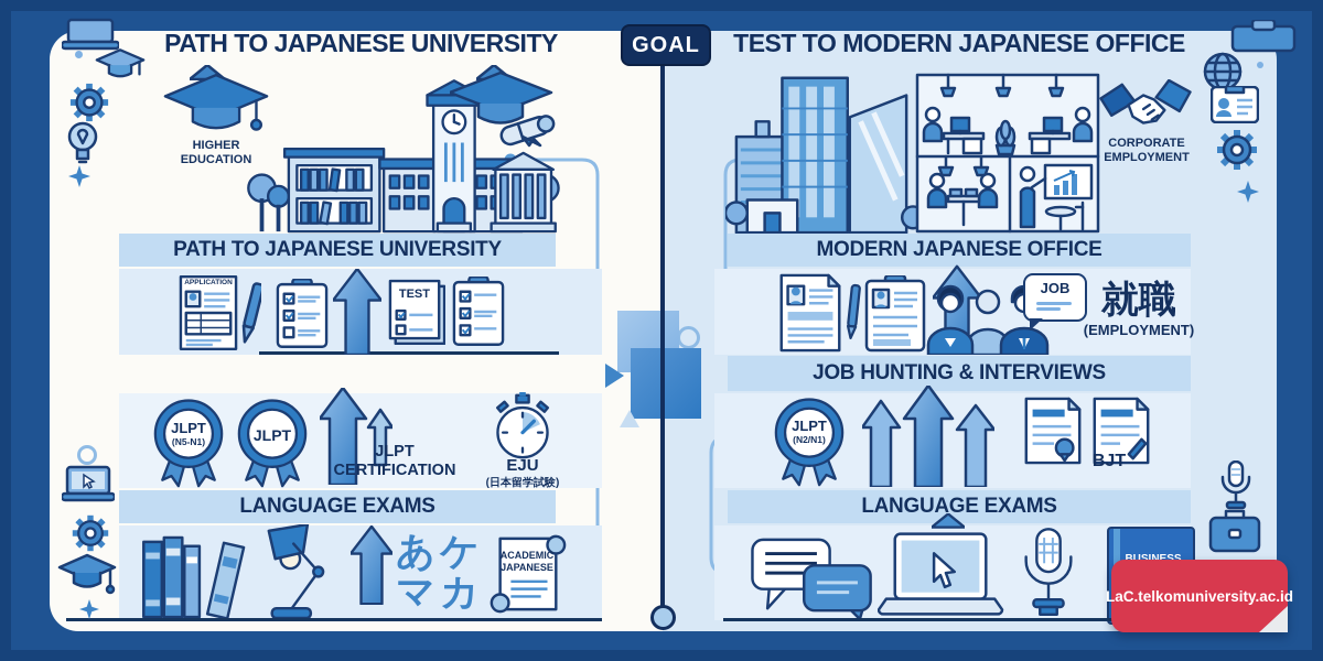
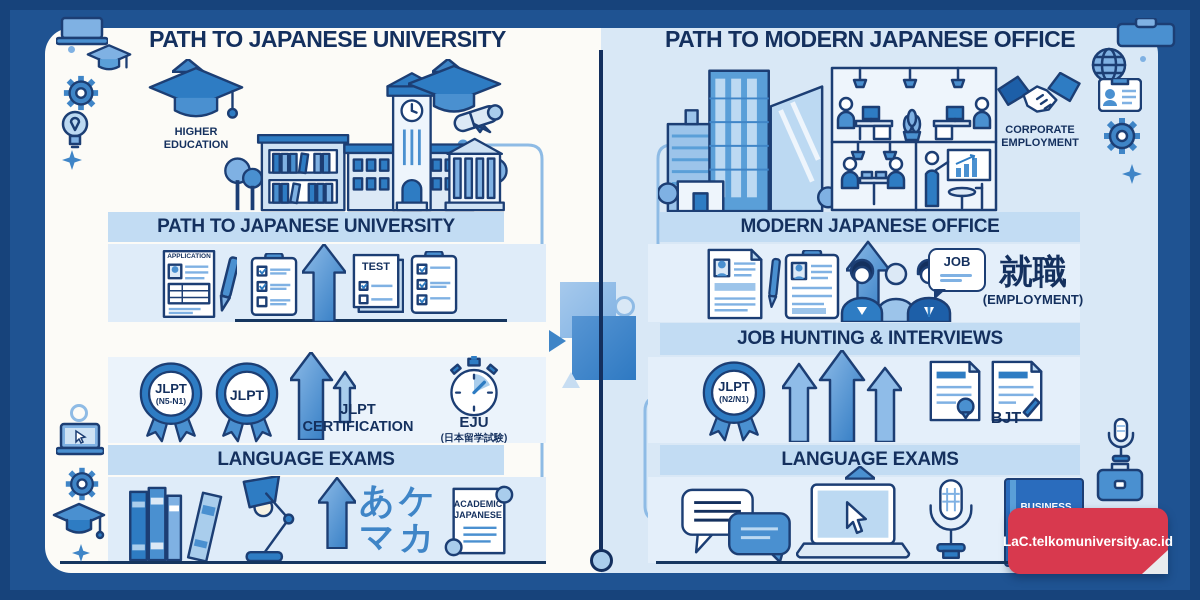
  PATH TO JAPANESE UNIVERSITY
  HIGHER EDUCATION
  PATH TO JAPANESE UNIVERSITY
  TEST
  JLPT
  (N5-N1)
  JLPT
  JLPT CERTIFICATION
  EJU
  (日本留学試験)
  LANGUAGE EXAMS
  あケ
  マカ
  ACADEMIC JAPANESE
- TEST TO MODERN JAPANESE OFFICE
+ PATH TO MODERN JAPANESE OFFICE
  CORPORATE EMPLOYMENT
  MODERN JAPANESE OFFICE
  JOB
  就職
  (EMPLOYMENT)
  JOB HUNTING & INTERVIEWS
  JLPT
  (N2/N1)
  BJT
  LANGUAGE EXAMS
- GOAL
  LaC.telkomuniversity.ac.id
